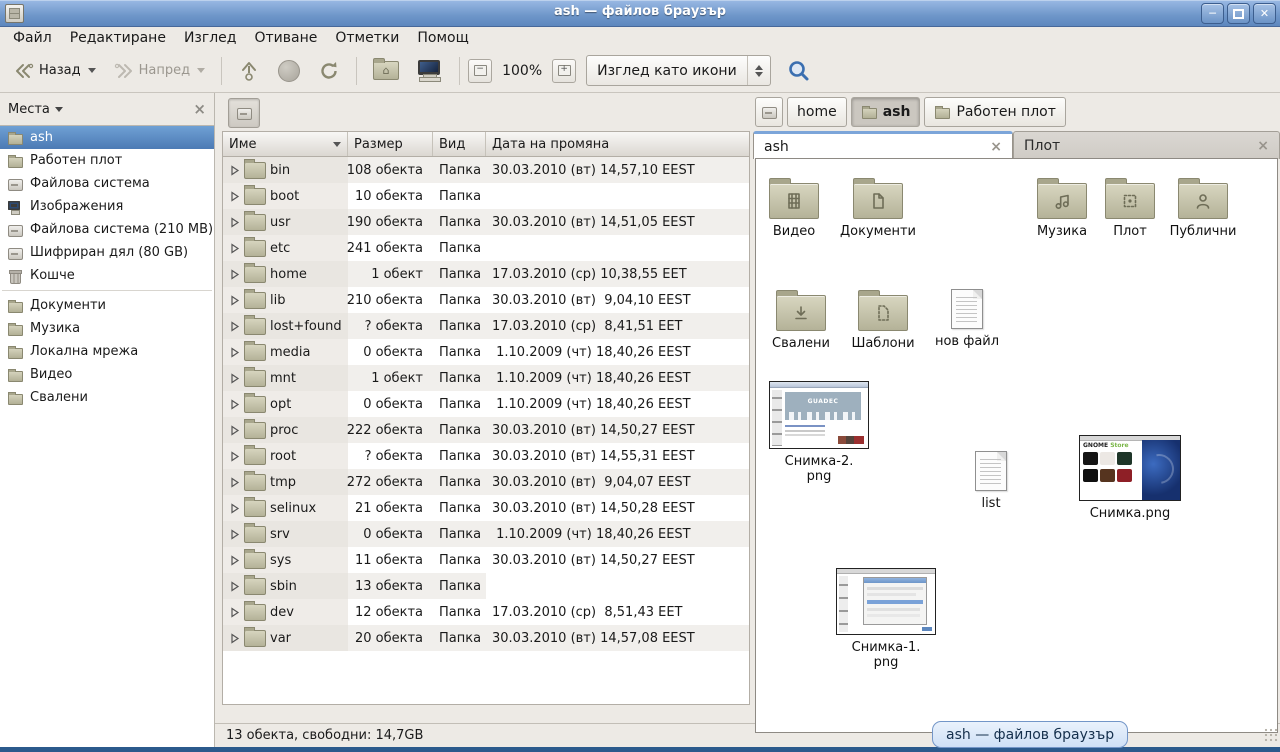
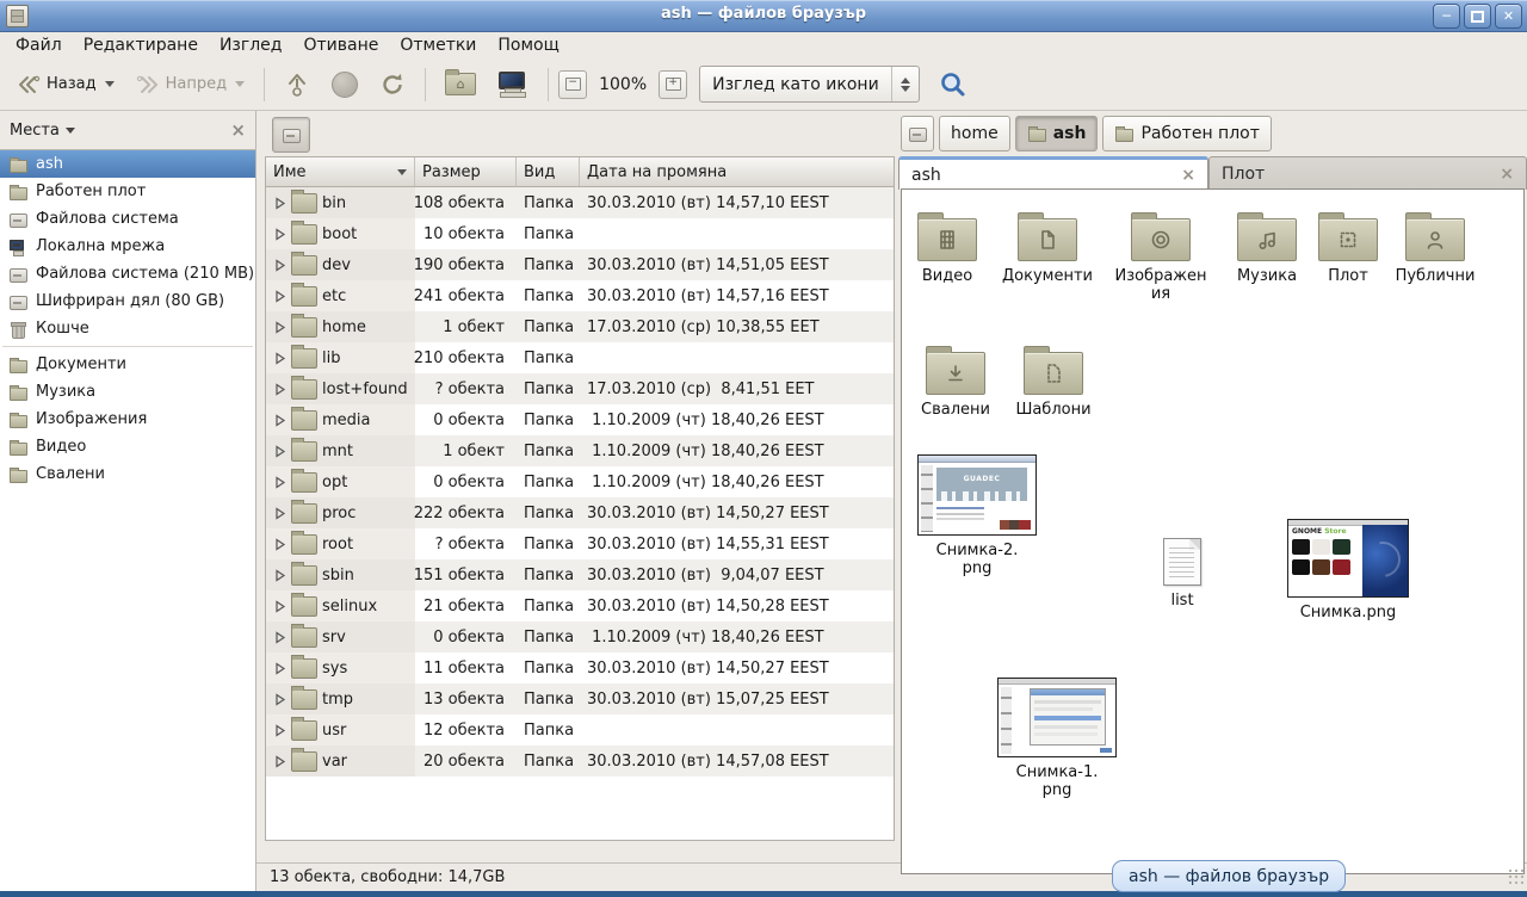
  ash — файлов браузър
  ─
  ✕
  Файл
  Редактиране
  Изглед
  Отиване
  Отметки
  Помощ
  Назад
  Напред
  ⌂
  −
  100%
  +
  Изглед като икони
  Места
  ×
  ash
  Работен плот
  Файлова система
- Изображения
+ Локална мрежа
  Файлова система (210 MB)
  Шифриран дял (80 GB)
  Кошче
  Документи
  Музика
- Локална мрежа
+ Изображения
  Видео
  Свалени
  Име
  Размер
  Вид
  Дата на промяна
  bin
  108 обекта
  Папка
  30.03.2010 (вт) 14,57,10 EEST
  boot
  10 обекта
  Папка
- usr
+ dev
  190 обекта
  Папка
  30.03.2010 (вт) 14,51,05 EEST
  etc
  241 обекта
  Папка
+ 30.03.2010 (вт) 14,57,16 EEST
  home
  1 обект
  Папка
  17.03.2010 (ср) 10,38,55 EET
  lib
  210 обекта
  Папка
- 30.03.2010 (вт) 9,04,10 EEST
  lost+found
  ? обекта
  Папка
  17.03.2010 (ср) 8,41,51 EET
  media
  0 обекта
  Папка
  1.10.2009 (чт) 18,40,26 EEST
  mnt
  1 обект
  Папка
  1.10.2009 (чт) 18,40,26 EEST
  opt
  0 обекта
  Папка
  1.10.2009 (чт) 18,40,26 EEST
  proc
  222 обекта
  Папка
  30.03.2010 (вт) 14,50,27 EEST
  root
  ? обекта
  Папка
  30.03.2010 (вт) 14,55,31 EEST
- tmp
+ sbin
- 272 обекта
+ 151 обекта
  Папка
  30.03.2010 (вт) 9,04,07 EEST
  selinux
  21 обекта
  Папка
  30.03.2010 (вт) 14,50,28 EEST
  srv
  0 обекта
  Папка
  1.10.2009 (чт) 18,40,26 EEST
  sys
  11 обекта
  Папка
  30.03.2010 (вт) 14,50,27 EEST
- sbin
+ tmp
  13 обекта
  Папка
+ 30.03.2010 (вт) 15,07,25 EEST
- dev
+ usr
  12 обекта
  Папка
- 17.03.2010 (ср) 8,51,43 EET
  var
  20 обекта
  Папка
  30.03.2010 (вт) 14,57,08 EEST
  home
  ash
  Работен плот
  ash
  ×
  Плот
  ×
  Видео
  Документи
+ Изображен
+ ия
  Музика
  Плот
  Публични
  Свалени
  Шаблони
- нов файл
  Снимка-2.
  png
  list
  Снимка.png
  Снимка-1.
  png
  13 обекта, свободни: 14,7GB
  ash — файлов браузър
